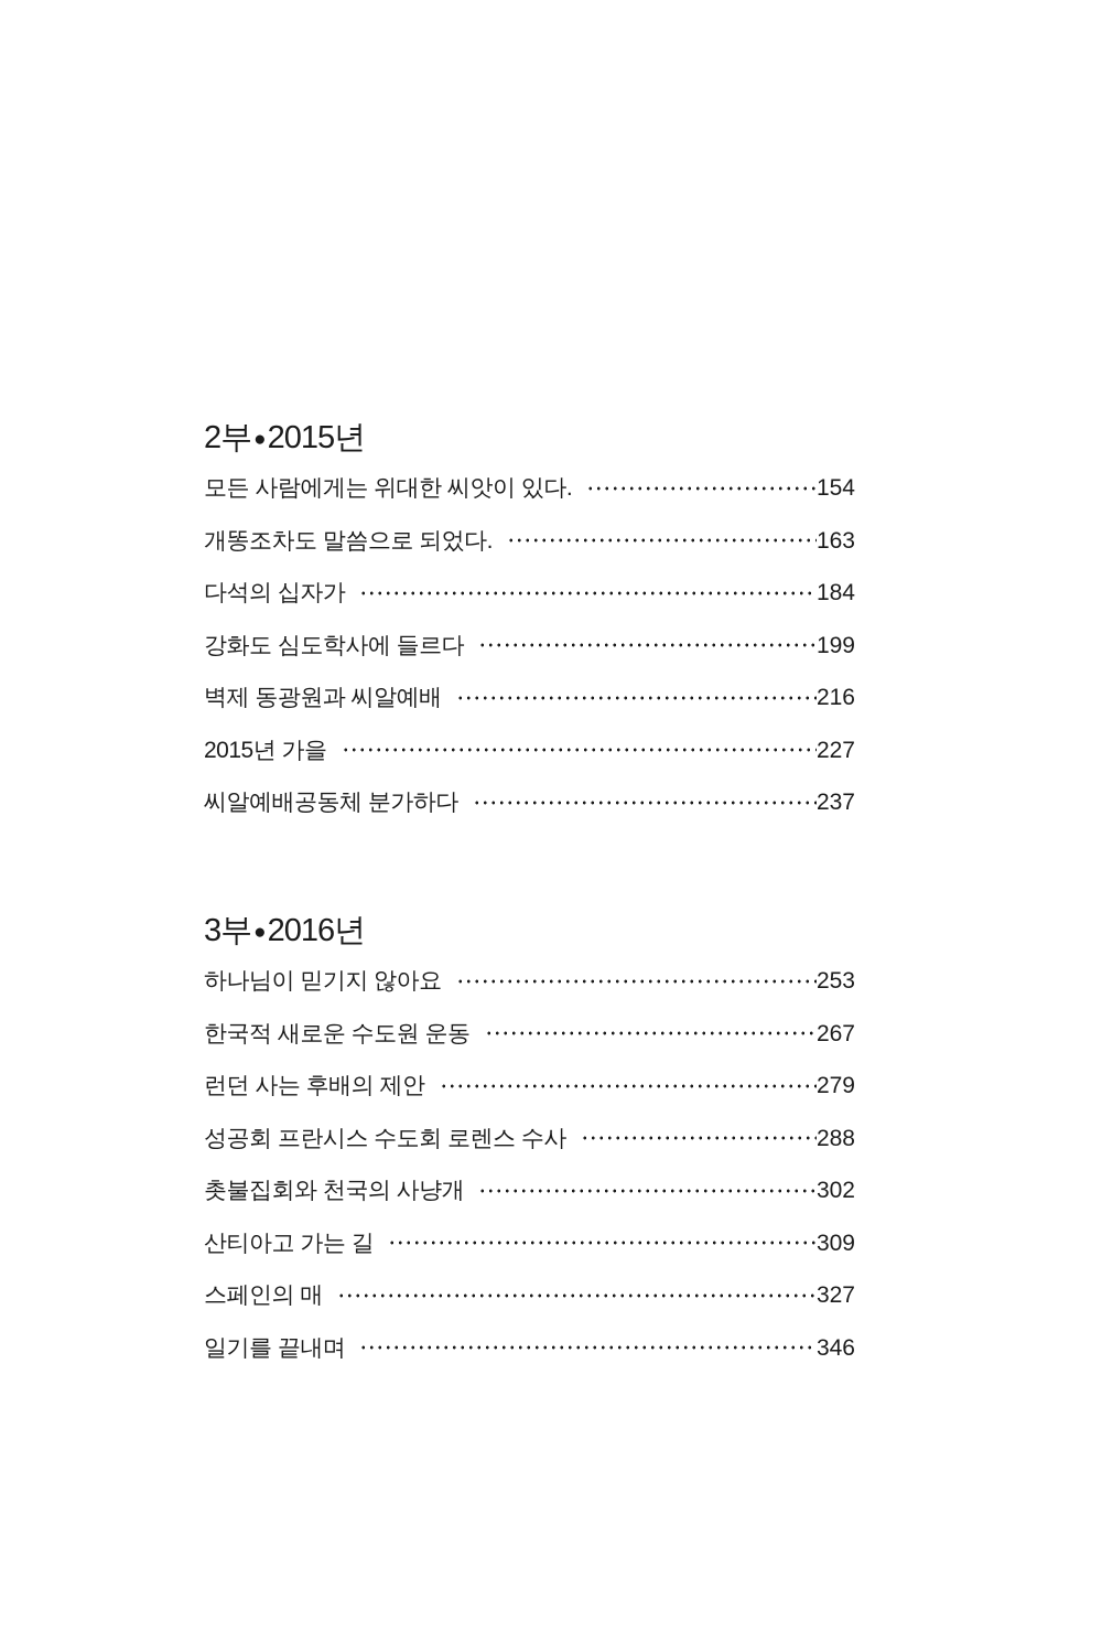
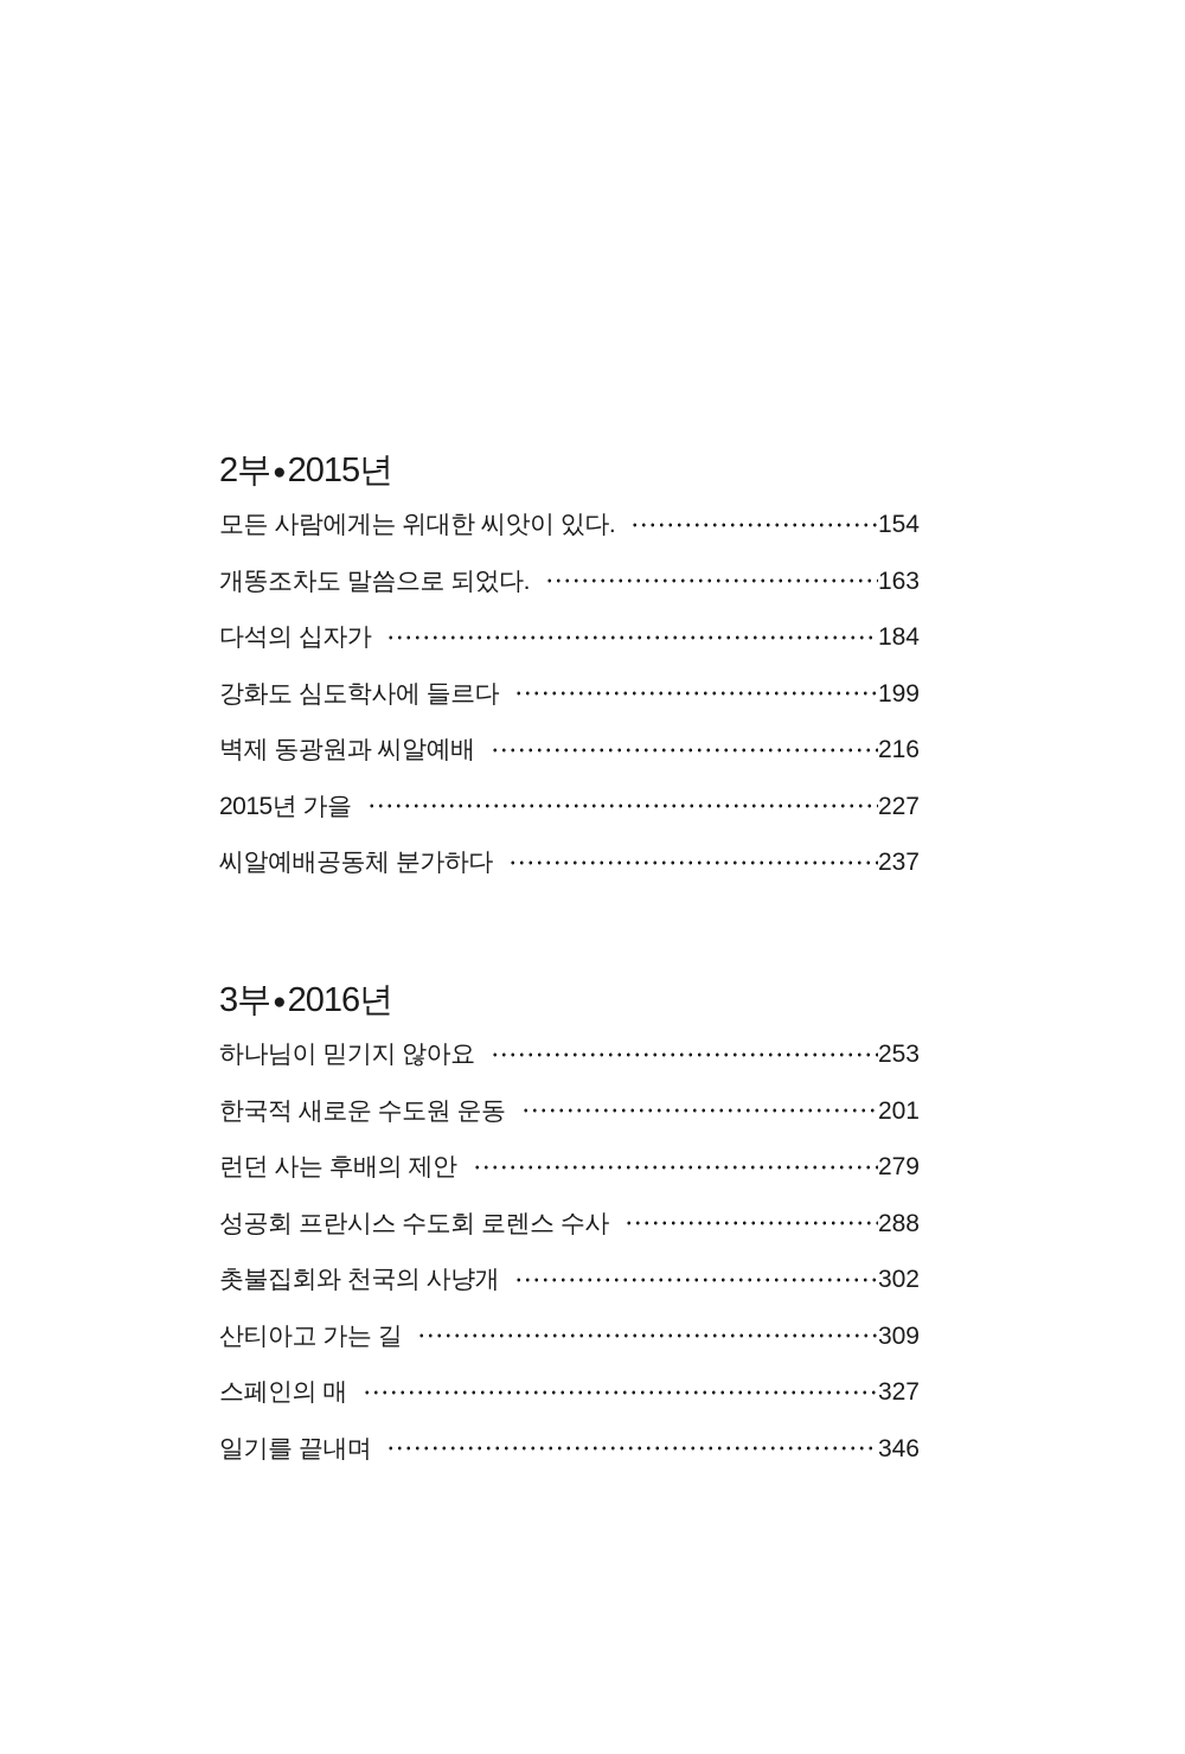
  2부●2015년
  모든 사람에게는 위대한 씨앗이 있다.
  154
  개똥조차도 말씀으로 되었다.
  163
  다석의 십자가
  184
  강화도 심도학사에 들르다
  199
  벽제 동광원과 씨알예배
  216
  2015년 가을
  227
  씨알예배공동체 분가하다
  237
  3부●2016년
  하나님이 믿기지 않아요
  253
  한국적 새로운 수도원 운동
- 267
+ 201
  런던 사는 후배의 제안
  279
  성공회 프란시스 수도회 로렌스 수사
  288
  촛불집회와 천국의 사냥개
  302
  산티아고 가는 길
  309
  스페인의 매
  327
  일기를 끝내며
  346
